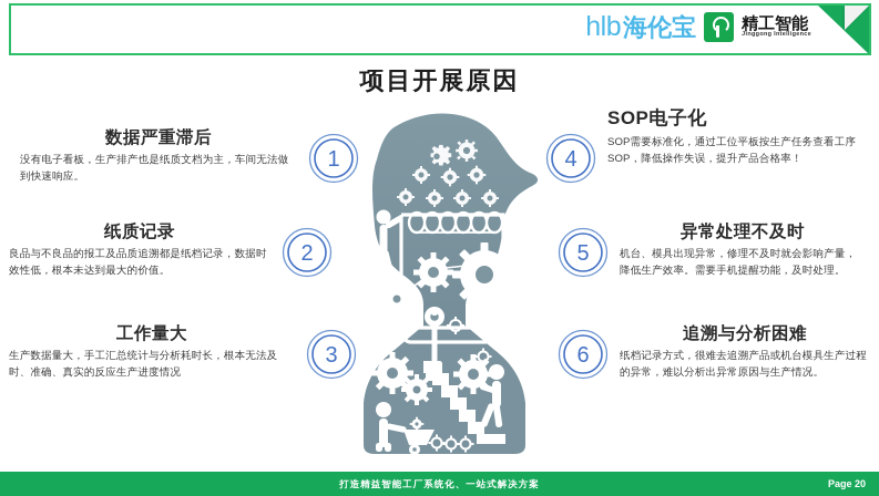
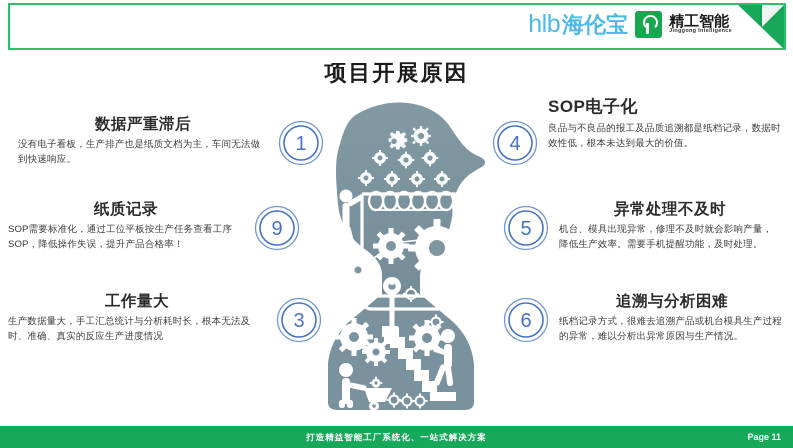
  hlb
  海伦宝
  精工智能
  项目开展原因
  1
  数据严重滞后
  没有电子看板，生产排产也是纸质文档为主，车间无法做到快速响应。
- 2
+ 9
  纸质记录
- 良品与不良品的报工及品质追溯都是纸档记录，数据时效性低，根本未达到最大的价值。
+ SOP需要标准化，通过工位平板按生产任务查看工序SOP，降低操作失误，提升产品合格率！
  3
  工作量大
  生产数据量大，手工汇总统计与分析耗时长，根本无法及时、准确、真实的反应生产进度情况
  4
  SOP电子化
- SOP需要标准化，通过工位平板按生产任务查看工序SOP，降低操作失误，提升产品合格率！
+ 良品与不良品的报工及品质追溯都是纸档记录，数据时效性低，根本未达到最大的价值。
  5
  异常处理不及时
  机台、模具出现异常，修理不及时就会影响产量，降低生产效率。需要手机提醒功能，及时处理。
  6
  追溯与分析困难
  纸档记录方式，很难去追溯产品或机台模具生产过程的异常，难以分析出异常原因与生产情况。
  打造精益智能工厂系统化、一站式解决方案
- Page 20
+ Page 11
